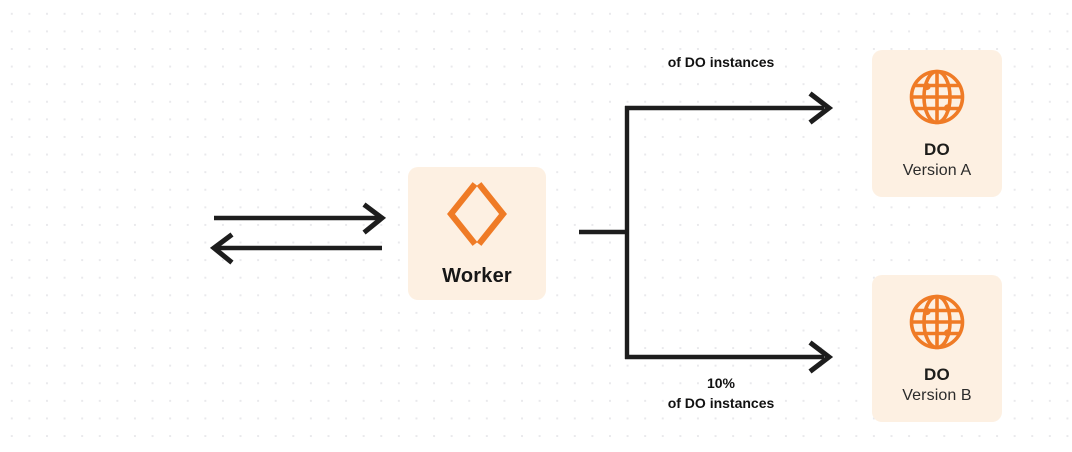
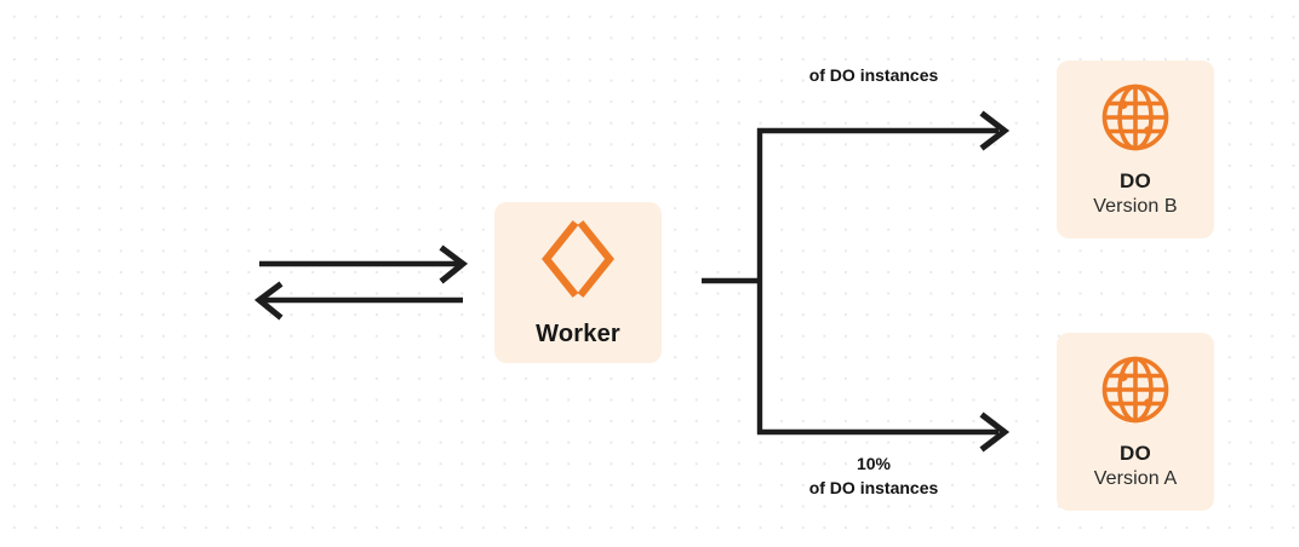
  Worker
  DO
- Version A
+ Version B
  DO
- Version B
+ Version A
  of DO instances
  10%
  of DO instances
